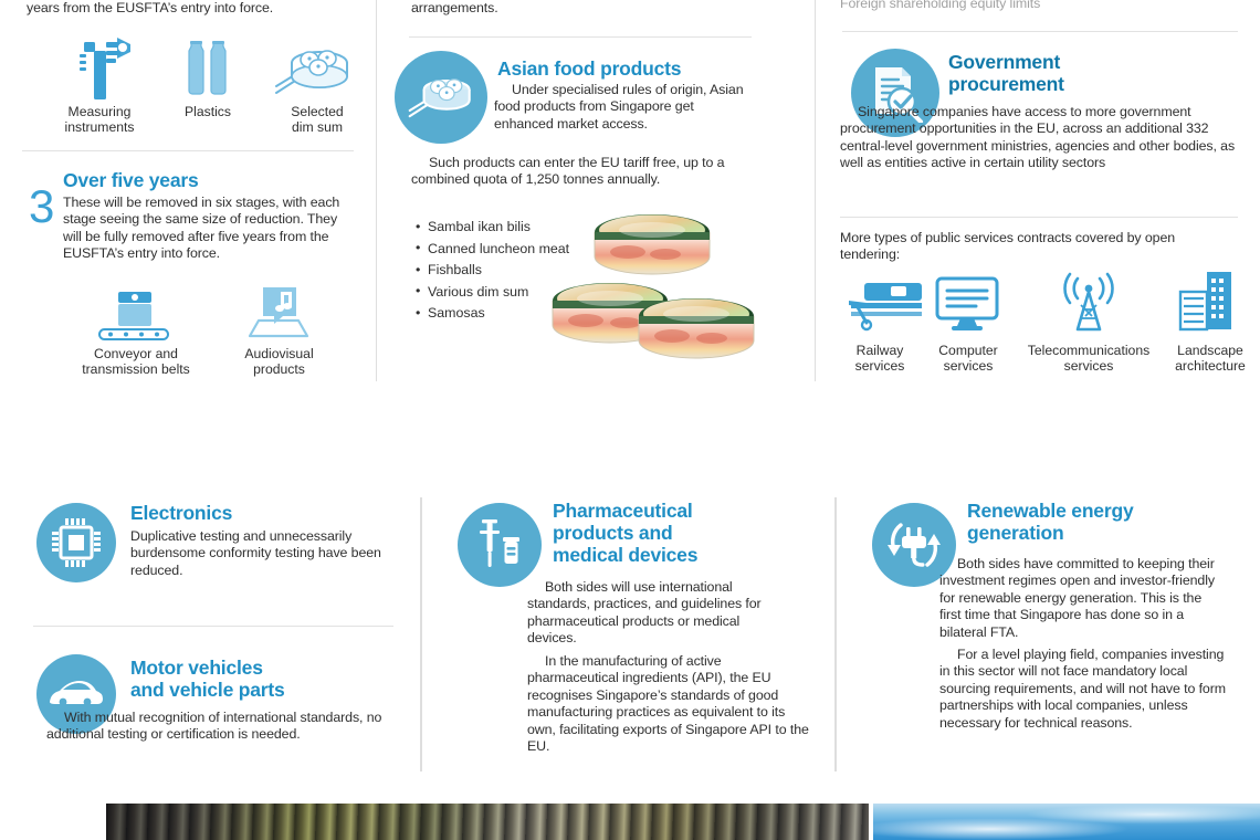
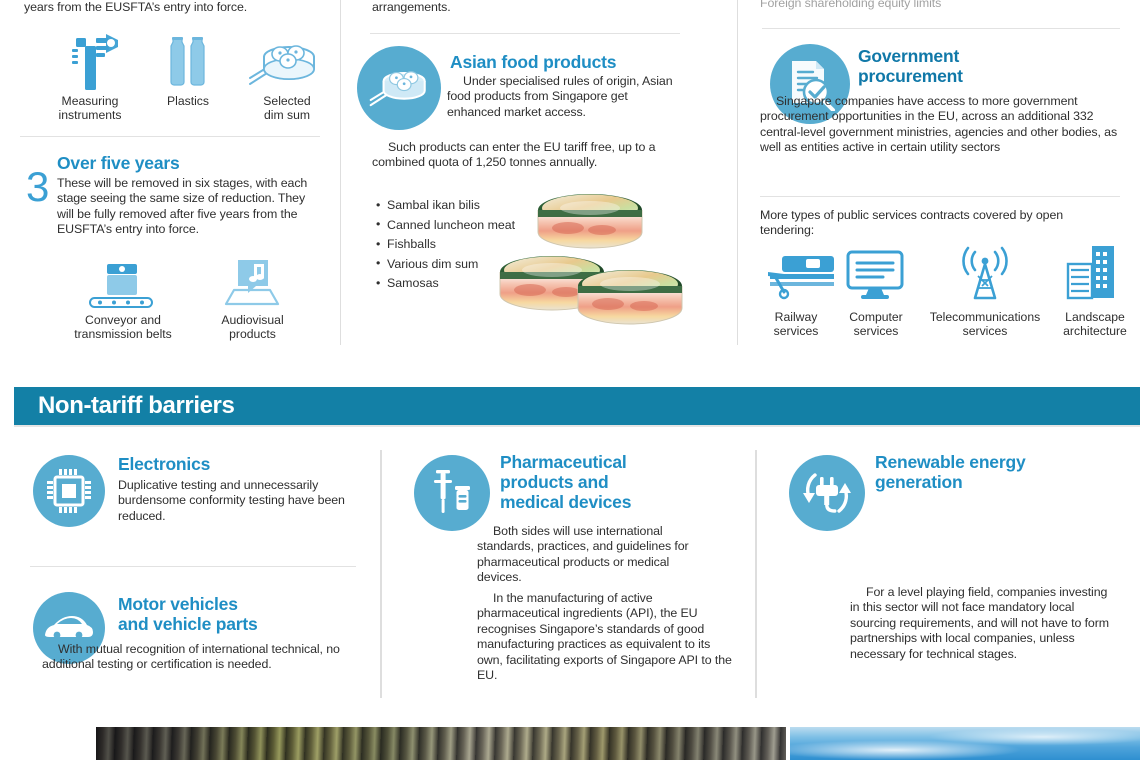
  years from the EUSFTA’s entry into force.
  Measuring
  instruments
  Plastics
  Selected
  dim sum
  3
  Over five years
  These will be removed in six stages, with each stage seeing the same size of reduction. They will be fully removed after five years from the EUSFTA’s entry into force.
  Conveyor and
  transmission belts
  Audiovisual
  products
  arrangements.
  Asian food products
  Under specialised rules of origin, Asian food products from Singapore get enhanced market access.
  Such products can enter the EU tariff free, up to a combined quota of 1,250 tonnes annually.
  Sambal ikan bilis
  Canned luncheon meat
  Fishballs
  Various dim sum
  Samosas
  Foreign shareholding equity limits
  Government
  procurement
  Singapore companies have access to more government procurement opportunities in the EU, across an additional 332 central-level government ministries, agencies and other bodies, as well as entities active in certain utility sectors
  More types of public services contracts covered by open tendering:
  Railway
  services
  Computer
  services
  Telecommunications
  services
  Landscape
  architecture
+ Non-tariff barriers
  Electronics
  Duplicative testing and unnecessarily burdensome conformity testing have been reduced.
  Motor vehicles
  and vehicle parts
- With mutual recognition of international standards, no additional testing or certification is needed.
+ With mutual recognition of international technical, no additional testing or certification is needed.
  Pharmaceutical
  products and
  medical devices
  Both sides will use international standards, practices, and guidelines for pharmaceutical products or medical devices.
  In the manufacturing of active pharmaceutical ingredients (API), the EU recognises Singapore’s standards of good manufacturing practices as equivalent to its own, facilitating exports of Singapore API to the EU.
  Renewable energy
  generation
- Both sides have committed to keeping their investment regimes open and investor-friendly for renewable energy generation. This is the first time that Singapore has done so in a bilateral FTA.
- For a level playing field, companies investing in this sector will not face mandatory local sourcing requirements, and will not have to form partnerships with local companies, unless necessary for technical reasons.
+ For a level playing field, companies investing in this sector will not face mandatory local sourcing requirements, and will not have to form partnerships with local companies, unless necessary for technical stages.
